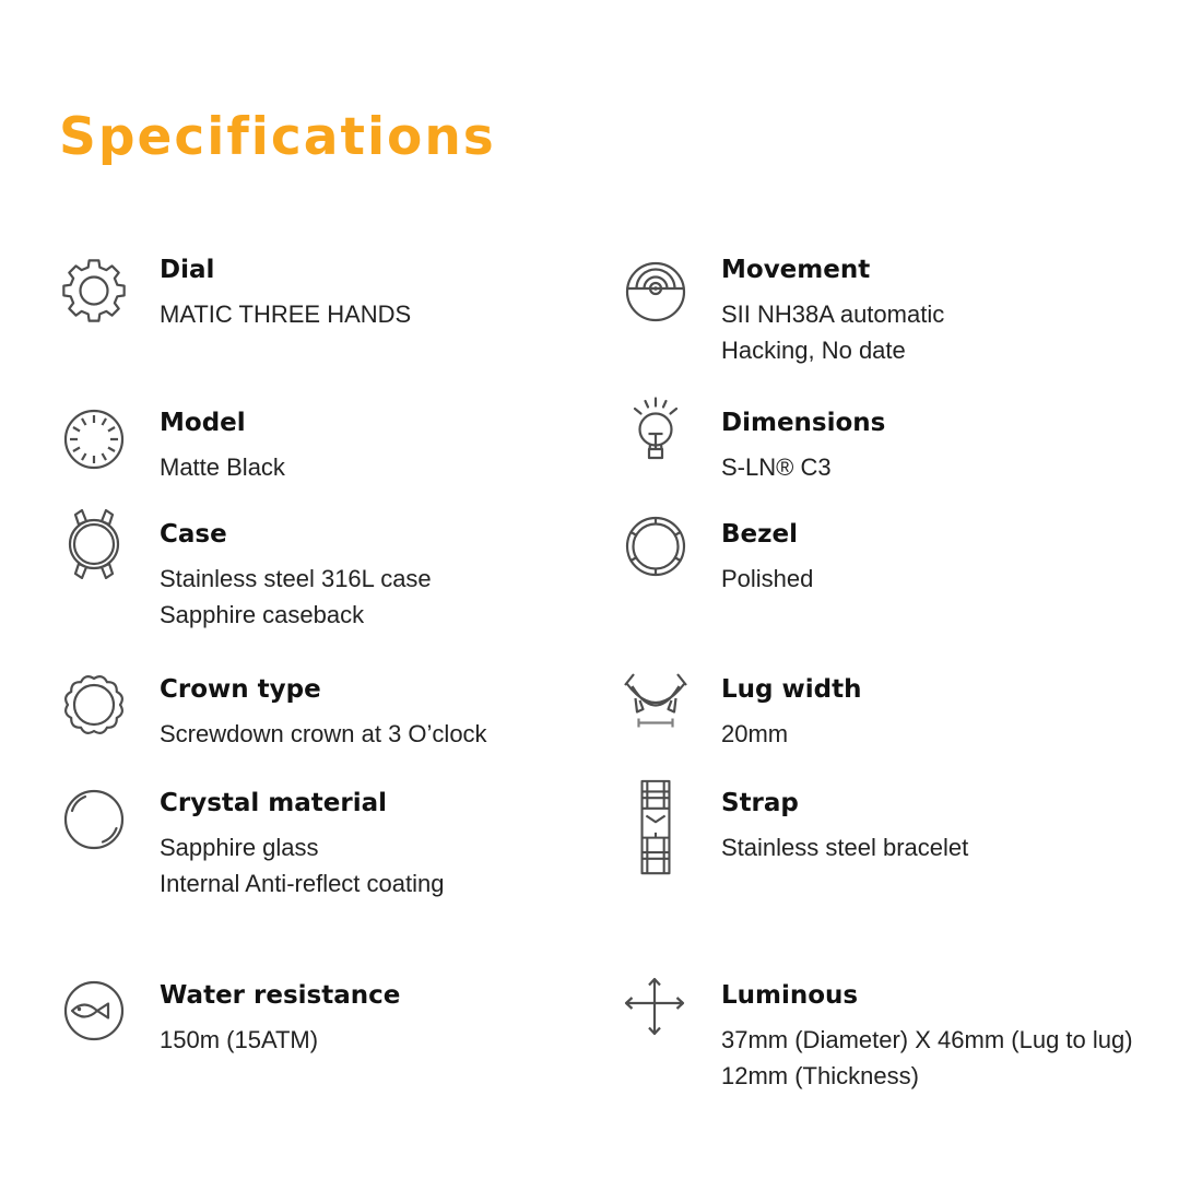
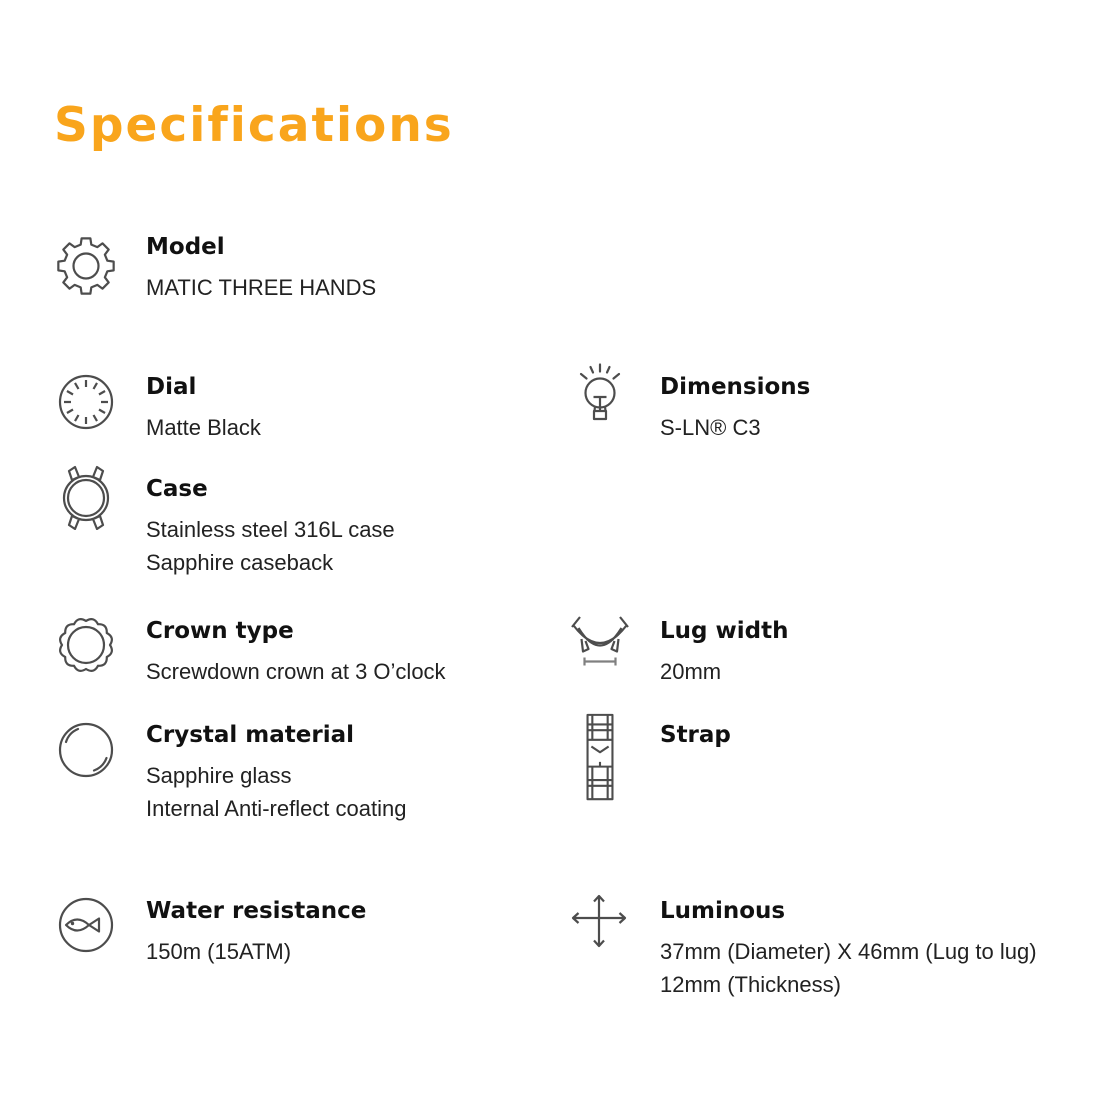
  Specifications
- Dial
+ Model
  MATIC THREE HANDS
- Model
+ Dial
  Matte Black
  Case
  Stainless steel 316L case
  Sapphire caseback
  Crown type
  Screwdown crown at 3 O’clock
  Crystal material
  Sapphire glass
  Internal Anti-reflect coating
  Water resistance
  150m (15ATM)
- Movement
- SII NH38A automatic
- Hacking, No date
  Dimensions
  S-LN® C3
- Bezel
- Polished
  Lug width
  20mm
  Strap
- Stainless steel bracelet
  Luminous
  37mm (Diameter) X 46mm (Lug to lug)
  12mm (Thickness)
